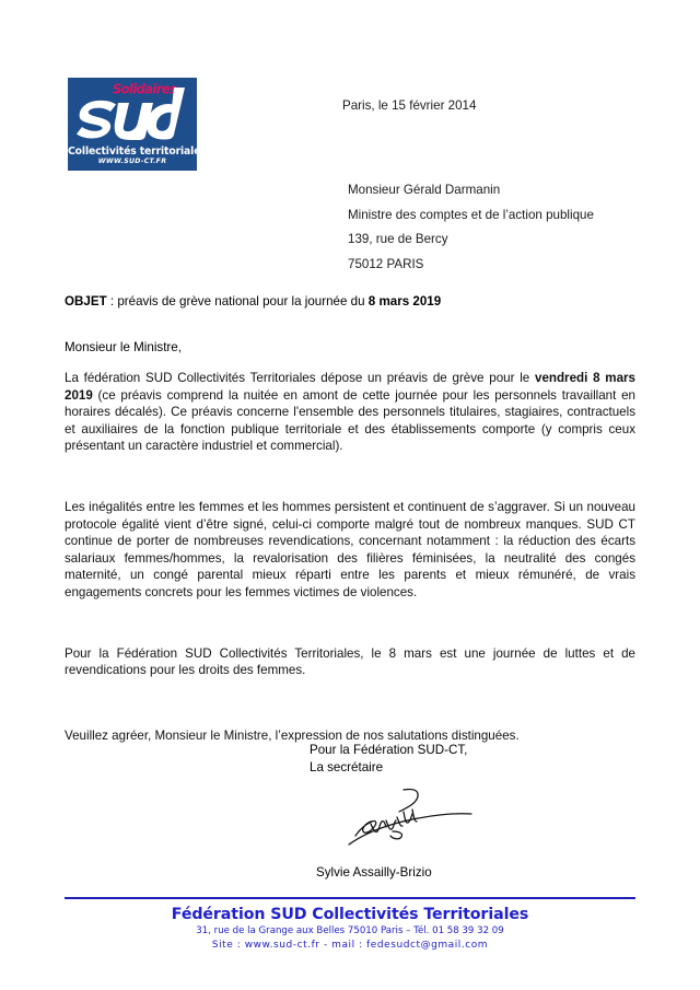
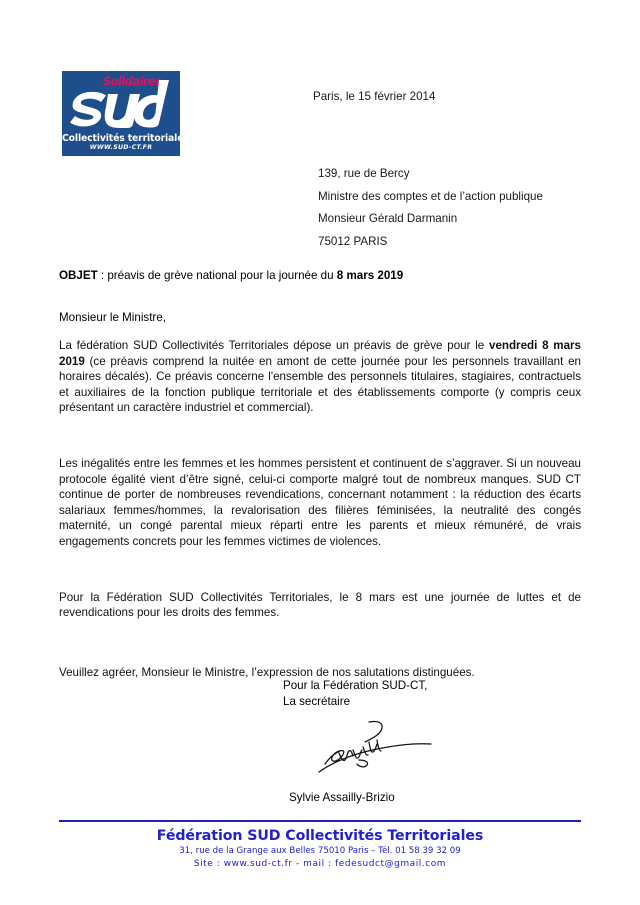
  Solidaires
  Collectivités territorial
  Paris, le 15 février 2014
- Monsieur Gérald Darmanin
+ 139, rue de Bercy
  Ministre des comptes et de l’action publique
- 139, rue de Bercy
+ Monsieur Gérald Darmanin
  75012 PARIS
  OBJET : préavis de grève national pour la journée du 8 mars 2019
  Monsieur le Ministre,
  La fédération SUD Collectivités Territoriales dépose un préavis de grève pour le vendredi 8 mars 2019 (ce préavis comprend la nuitée en amont de cette journée pour les personnels travaillant en horaires décalés). Ce préavis concerne l'ensemble des personnels titulaires, stagiaires, contractuels et auxiliaires de la fonction publique territoriale et des établissements comporte (y compris ceux présentant un caractère industriel et commercial).
  Les inégalités entre les femmes et les hommes persistent et continuent de s’aggraver. Si un nouveau protocole égalité vient d’être signé, celui-ci comporte malgré tout de nombreux manques. SUD CT continue de porter de nombreuses revendications, concernant notamment : la réduction des écarts salariaux femmes/hommes, la revalorisation des filières féminisées, la neutralité des congés maternité, un congé parental mieux réparti entre les parents et mieux rémunéré, de vrais engagements concrets pour les femmes victimes de violences.
  Pour la Fédération SUD Collectivités Territoriales, le 8 mars est une journée de luttes et de revendications pour les droits des femmes.
  Veuillez agréer, Monsieur le Ministre, l’expression de nos salutations distinguées.
  Pour la Fédération SUD-CT,
  La secrétaire
  Sylvie Assailly-Brizio
  Fédération SUD Collectivités Territoriales
  31, rue de la Grange aux Belles 75010 Paris – Tél. 01 58 39 32 09
  Site : www.sud-ct.fr - mail : fedesudct@gmail.com
